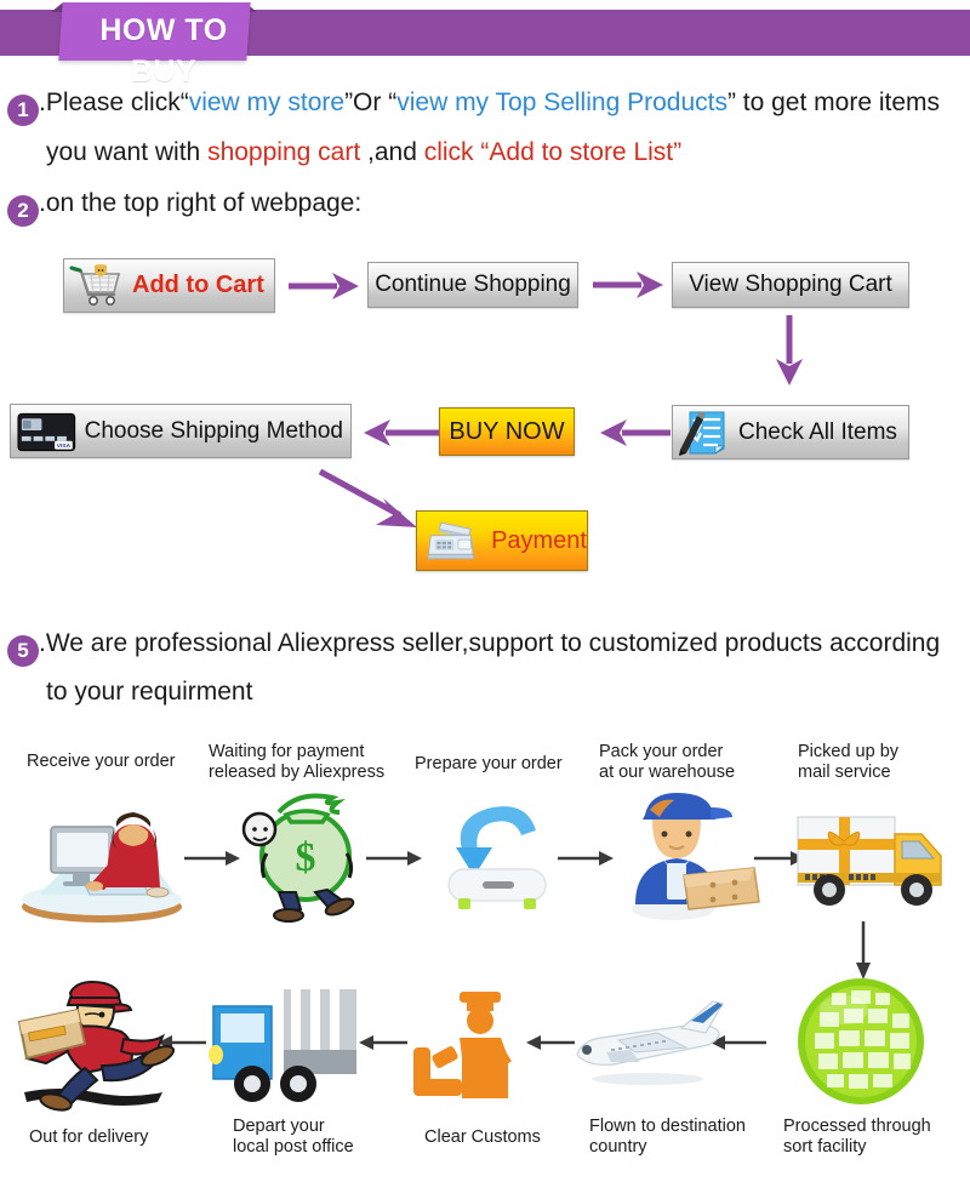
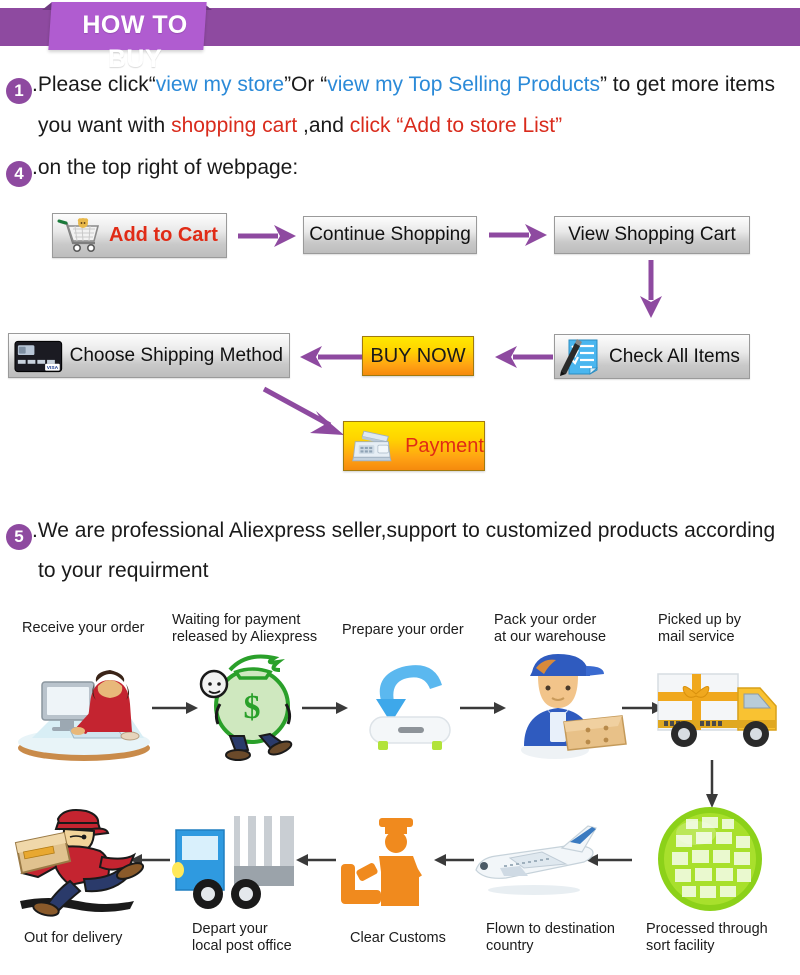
  HOW TO BUY
  1 .Please click“view my store”Or “view my Top Selling Products” to get more items
  you want with shopping cart ,and click “Add to store List”
- 2 .on the top right of webpage:
+ 4 .on the top right of webpage:
  Add to Cart
  Continue Shopping
  View Shopping Cart
  Check All Items
  BUY NOW
  Choose Shipping Method
  Payment
  5 .We are professional Aliexpress seller,support to customized products according
  to your requirment
  Receive your order
  Waiting for payment
  released by Aliexpress
  Prepare your order
  Pack your order
  at our warehouse
  Picked up by
  mail service
  $
  Out for delivery
  Depart your
  local post office
  Clear Customs
  Flown to destination
  country
  Processed through
  sort facility
